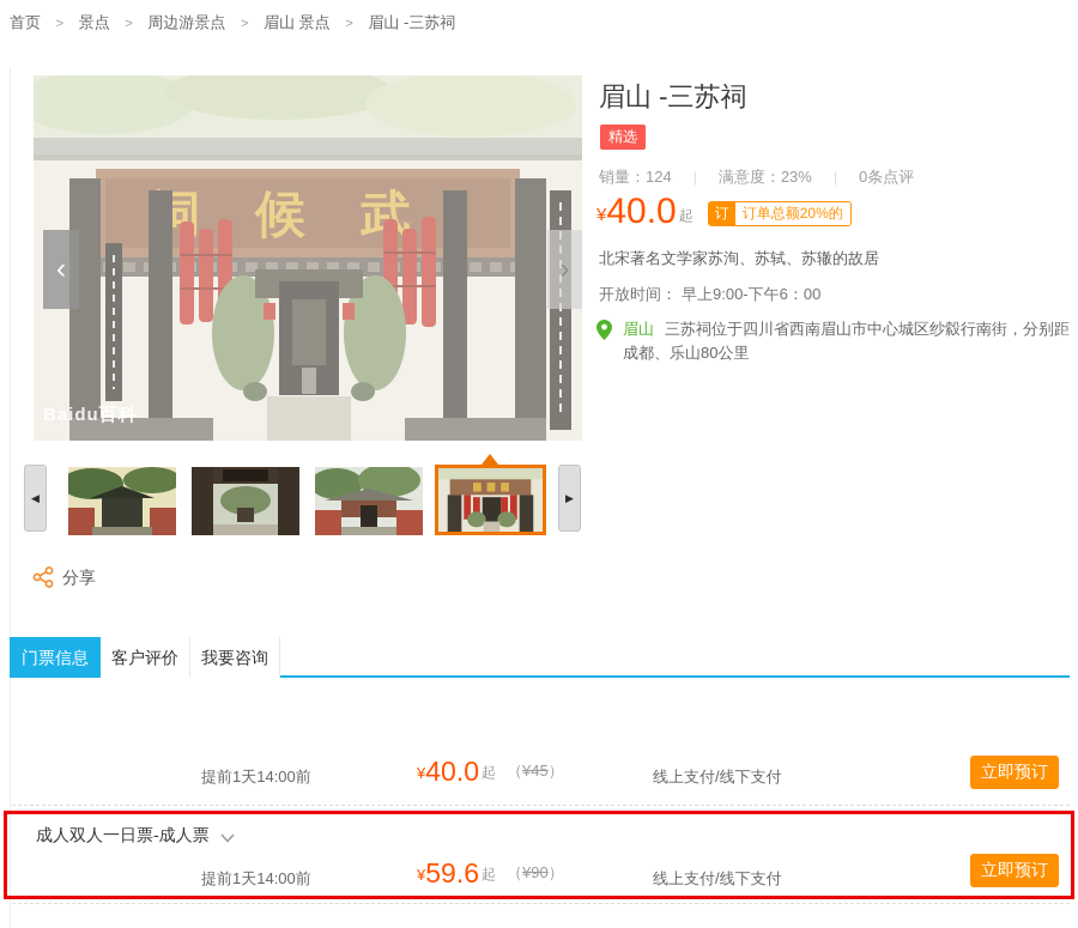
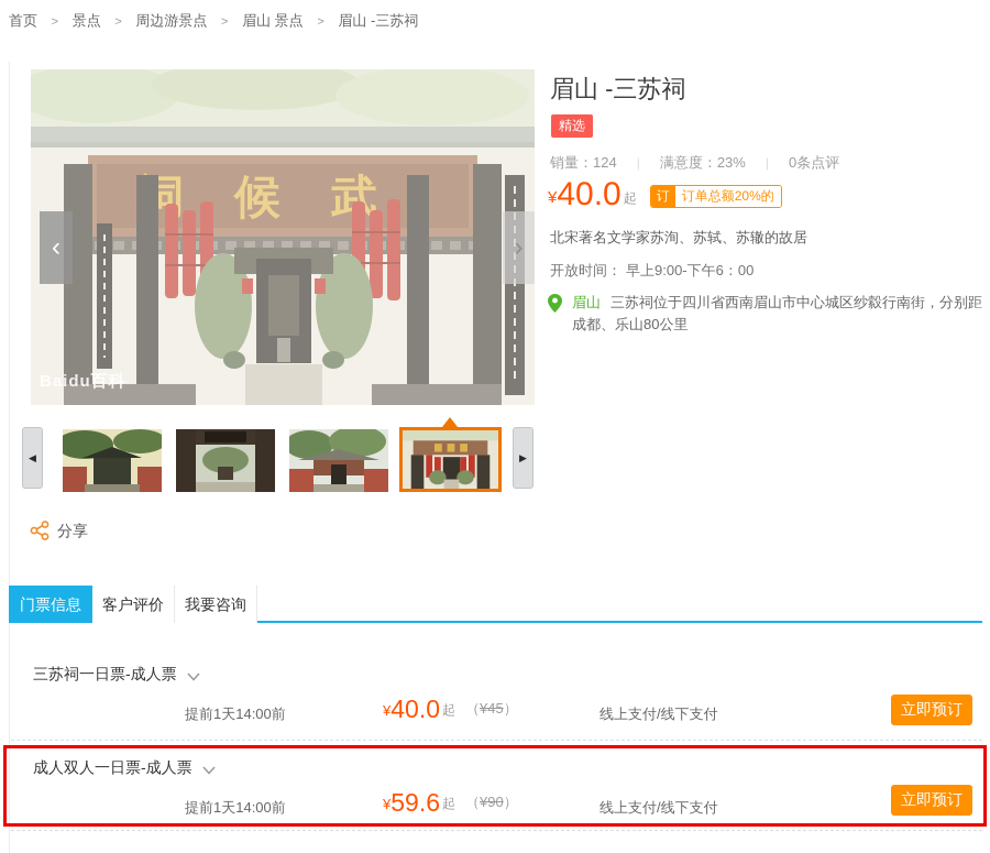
  首页 > 景点 > 周边游景点 > 眉山 景点 > 眉山 -三苏祠
  祠候武
  ‹
  ›
  Baidu百科
  ◀
  ▶
  分享
  眉山 -三苏祠
  精选
  销量：124
  |
  满意度：23%
  |
  0条点评
  ¥
  40.0
  起
  订
  订单总额20%的
  北宋著名文学家苏洵、苏轼、苏辙的故居
  开放时间： 早上9:00-下午6：00
  眉山 三苏祠位于四川省西南眉山市中心城区纱縠行南街，分别距成都、乐山80公里
  门票信息
  客户评价
  我要咨询
+ 三苏祠一日票-成人票
  提前1天14:00前
  ¥
  40.0
  起
  （¥45）
  线上支付/线下支付
  立即预订
  成人双人一日票-成人票
  提前1天14:00前
  ¥
  59.6
  起
  （¥90）
  线上支付/线下支付
  立即预订
